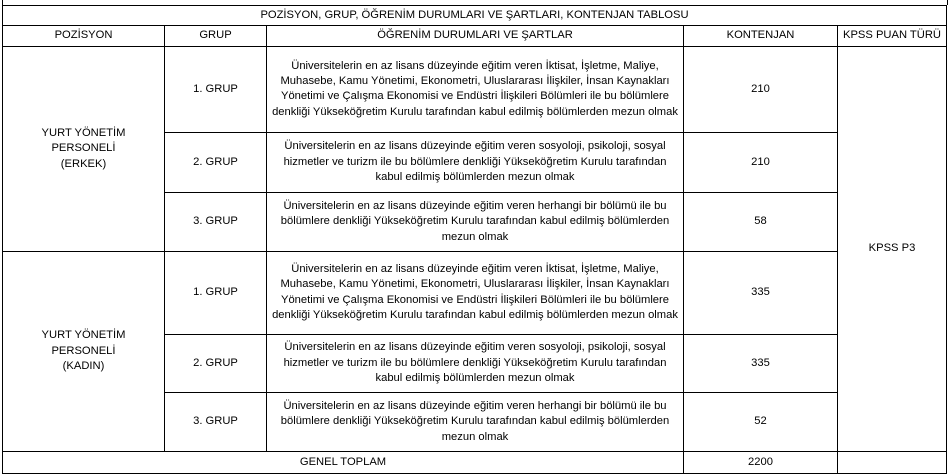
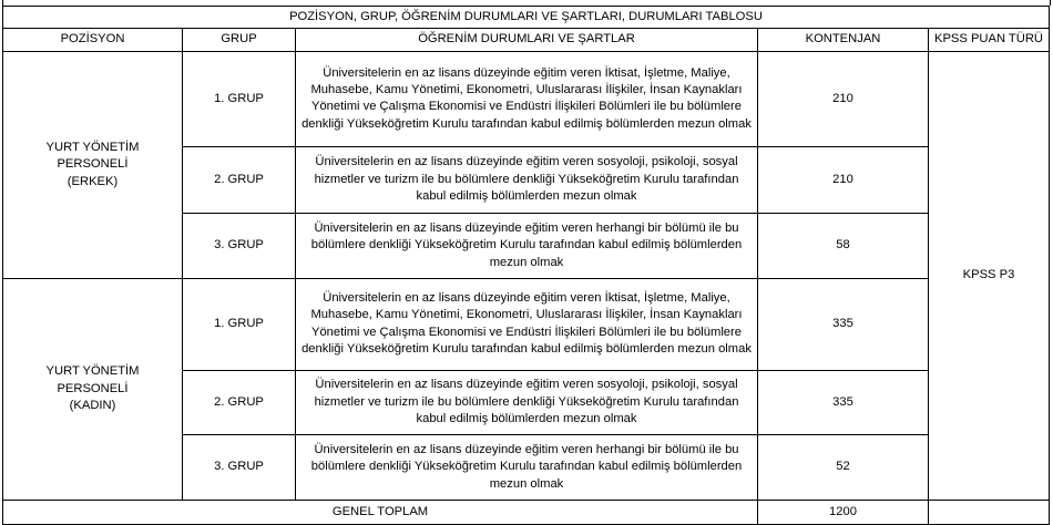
- POZİSYON, GRUP, ÖĞRENİM DURUMLARI VE ŞARTLARI, KONTENJAN TABLOSU
+ POZİSYON, GRUP, ÖĞRENİM DURUMLARI VE ŞARTLARI, DURUMLARI TABLOSU
  POZİSYON	GRUP	ÖĞRENİM DURUMLARI VE ŞARTLAR	KONTENJAN	KPSS PUAN TÜRÜ
  YURT YÖNETİM PERSONELİ (ERKEK)	1. GRUP	Üniversitelerin en az lisans düzeyinde eğitim veren İktisat, İşletme, Maliye, Muhasebe, Kamu Yönetimi, Ekonometri, Uluslararası İlişkiler, İnsan Kaynakları Yönetimi ve Çalışma Ekonomisi ve Endüstri İlişkileri Bölümleri ile bu bölümlere denkliği Yükseköğretim Kurulu tarafından kabul edilmiş bölümlerden mezun olmak	210	KPSS P3
  2. GRUP	Üniversitelerin en az lisans düzeyinde eğitim veren sosyoloji, psikoloji, sosyal hizmetler ve turizm ile bu bölümlere denkliği Yükseköğretim Kurulu tarafından kabul edilmiş bölümlerden mezun olmak	210
  3. GRUP	Üniversitelerin en az lisans düzeyinde eğitim veren herhangi bir bölümü ile bu bölümlere denkliği Yükseköğretim Kurulu tarafından kabul edilmiş bölümlerden mezun olmak	58
  YURT YÖNETİM PERSONELİ (KADIN)	1. GRUP	Üniversitelerin en az lisans düzeyinde eğitim veren İktisat, İşletme, Maliye, Muhasebe, Kamu Yönetimi, Ekonometri, Uluslararası İlişkiler, İnsan Kaynakları Yönetimi ve Çalışma Ekonomisi ve Endüstri İlişkileri Bölümleri ile bu bölümlere denkliği Yükseköğretim Kurulu tarafından kabul edilmiş bölümlerden mezun olmak	335
  2. GRUP	Üniversitelerin en az lisans düzeyinde eğitim veren sosyoloji, psikoloji, sosyal hizmetler ve turizm ile bu bölümlere denkliği Yükseköğretim Kurulu tarafından kabul edilmiş bölümlerden mezun olmak	335
  3. GRUP	Üniversitelerin en az lisans düzeyinde eğitim veren herhangi bir bölümü ile bu bölümlere denkliği Yükseköğretim Kurulu tarafından kabul edilmiş bölümlerden mezun olmak	52
- GENEL TOPLAM	2200
+ GENEL TOPLAM	1200
